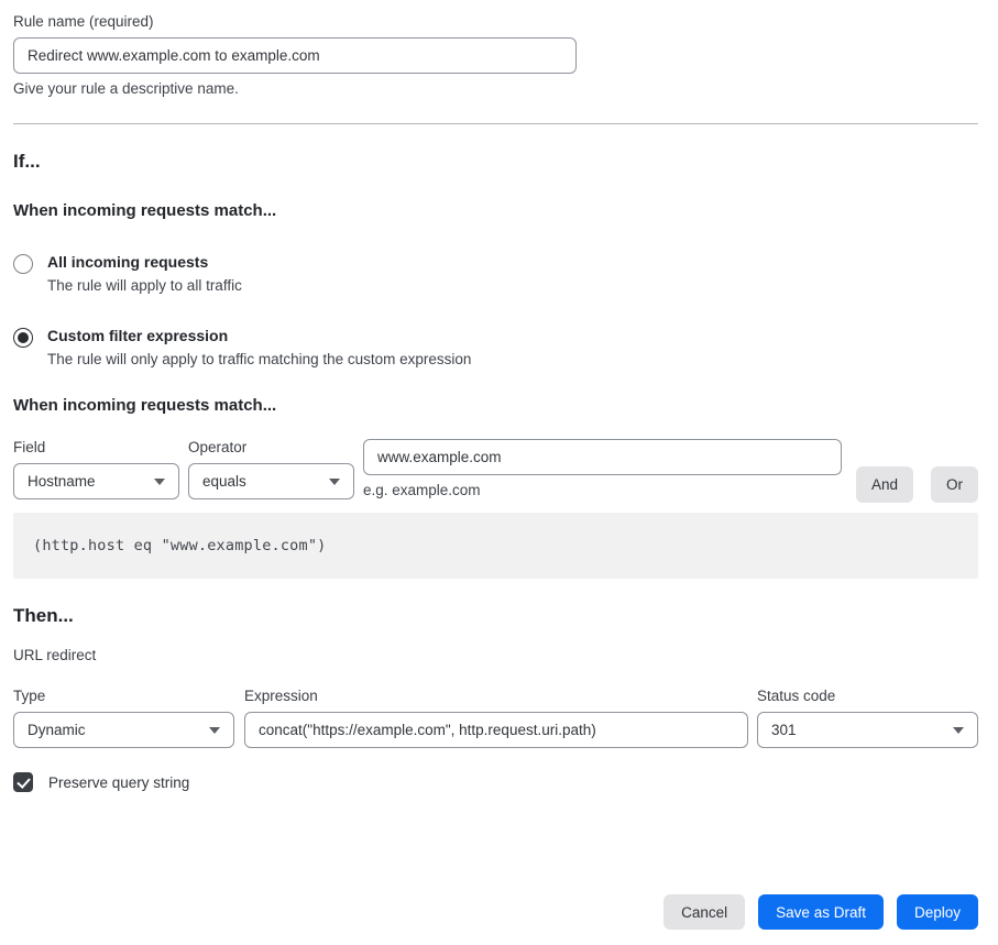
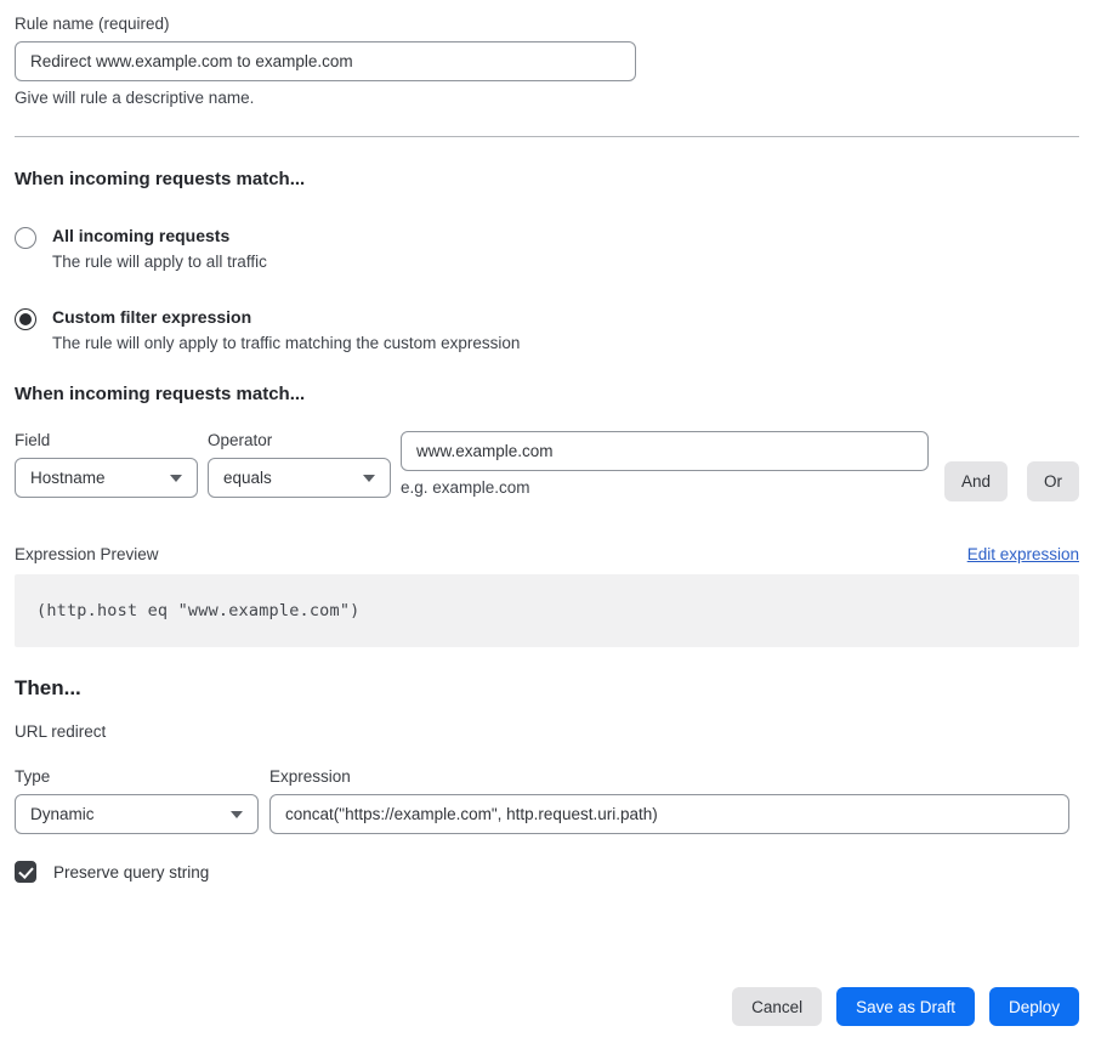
  Rule name (required)
  Redirect www.example.com to example.com
- Give your rule a descriptive name.
+ Give will rule a descriptive name.
- If...
  When incoming requests match...
  All incoming requests
  The rule will apply to all traffic
  Custom filter expression
  The rule will only apply to traffic matching the custom expression
  When incoming requests match...
  Field
  Hostname
  Operator
  equals
  www.example.com
  e.g. example.com
  And
  Or
+ Expression Preview
+ Edit expression
  (http.host eq "www.example.com")
  Then...
  URL redirect
  Type
  Dynamic
  Expression
  concat("https://example.com", http.request.uri.path)
- Status code
- 301
  Preserve query string
  Cancel
  Save as Draft
  Deploy
